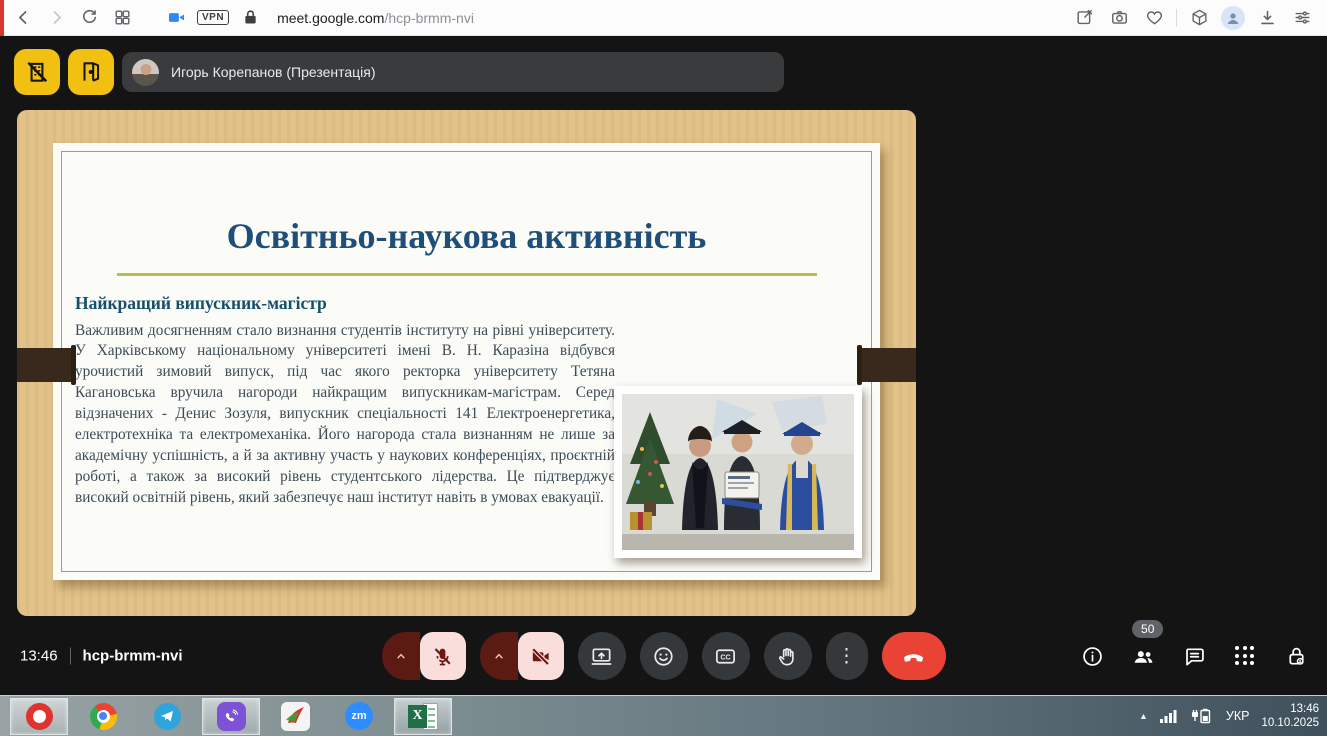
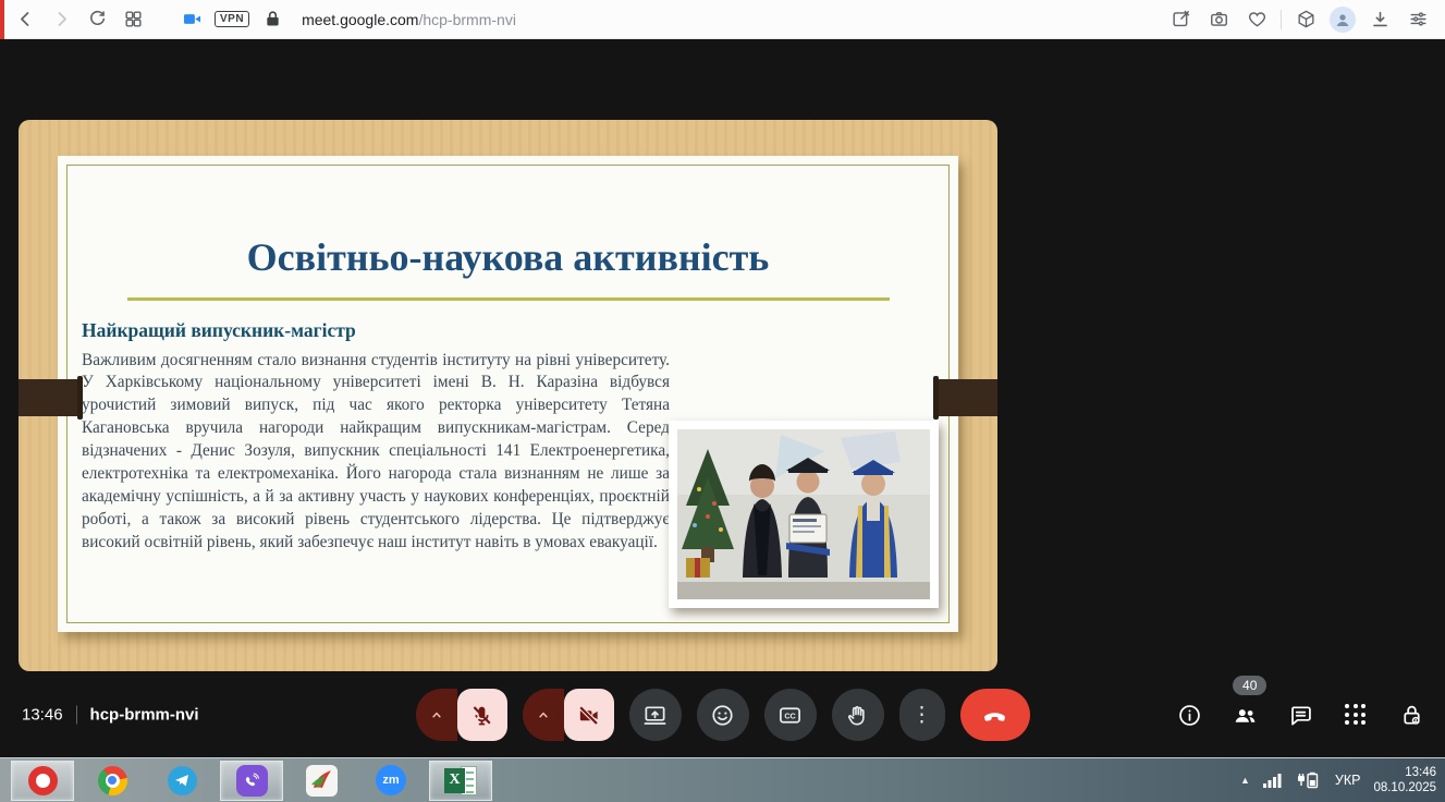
  VPN
  meet.google.com/hcp-brmm-nvi
- Игорь Корепанов (Презентація)
  Освітньо-наукова активність
  Найкращий випускник-магістр
  Важливим досягненням стало визнання студентів інституту на рівні університету. У Харківському національному університеті імені В. Н. Каразіна відбувся урочистий зимовий випуск, під час якого ректорка університету Тетяна Кагановська вручила нагороди найкращим випускникам-магістрам. Серед відзначених - Денис Зозуля, випускник спеціальності 141 Електроенергетика електротехніка та електромеханіка. Його нагорода стала визнанням не лише за академічну успішність, а й за активну участь у наукових конференціях, проєктній роботі, а також за високий рівень студентського лідерства. Це підтверджує високий освітній рівень, який забезпечує наш інститут навіть в умовах евакуації.
  13:46
  hcp-brmm-nvi
  CC
  ⋮
- 50
+ 40
  zm
  X
  ▲
  УКР
  13:46
- 10.10.2025
+ 08.10.2025
